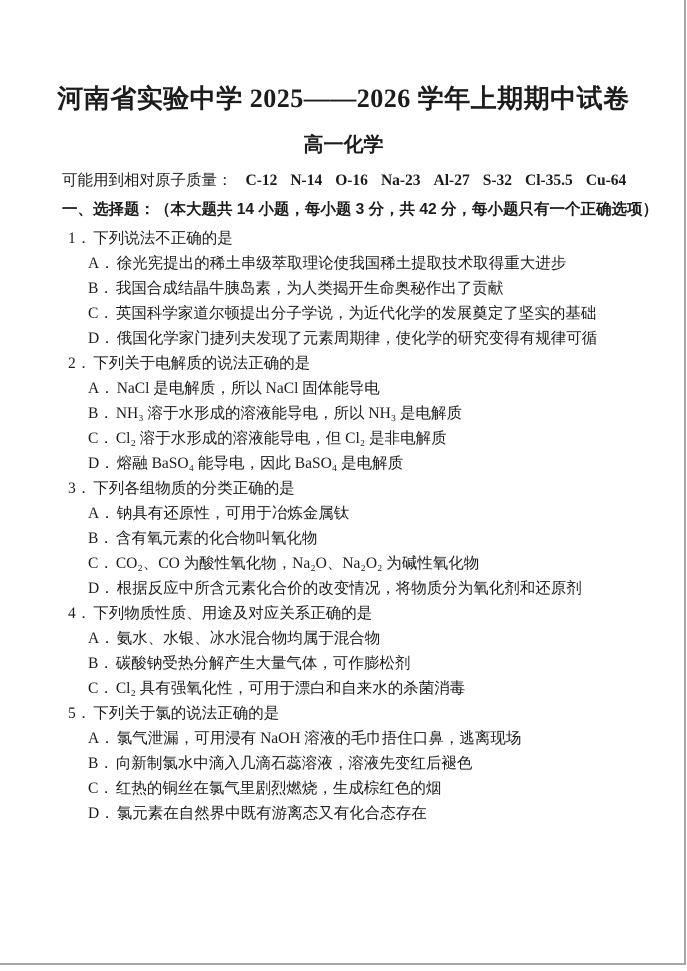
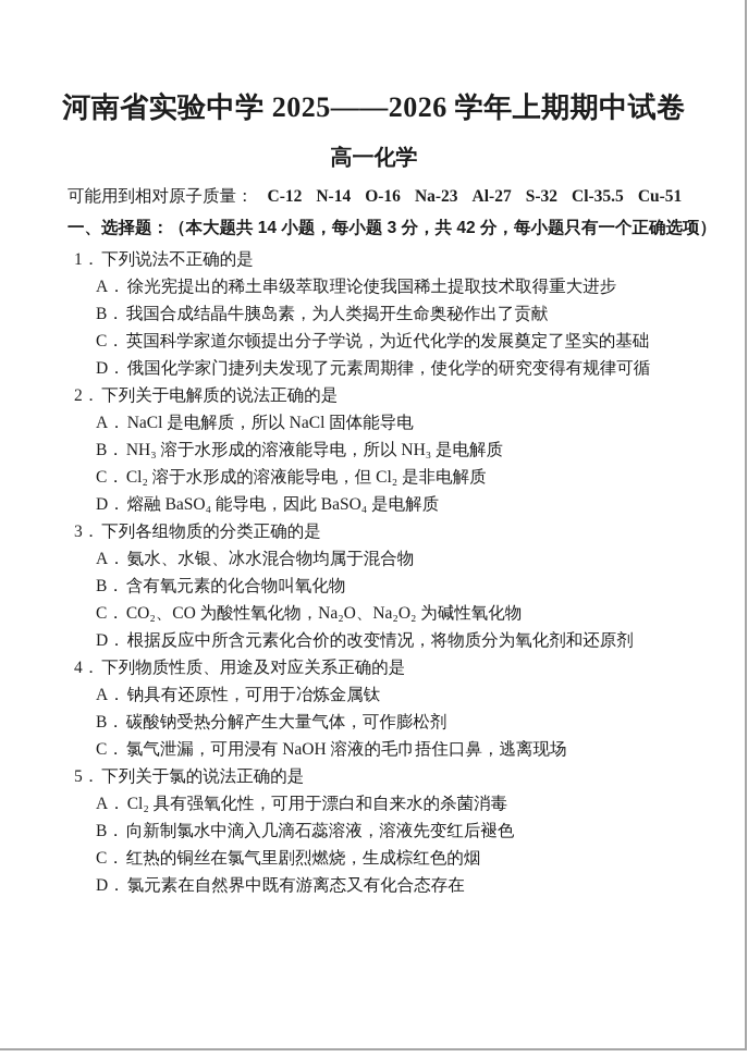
  河南省实验中学 2025——2026 学年上期期中试卷
  高一化学
- 可能用到相对原子质量： C-12 N-14 O-16 Na-23 Al-27 S-32 Cl-35.5 Cu-64
+ 可能用到相对原子质量： C-12 N-14 O-16 Na-23 Al-27 S-32 Cl-35.5 Cu-51
  一、选择题：（本大题共 14 小题，每小题 3 分，共 42 分，每小题只有一个正确选项）
  1．下列说法不正确的是
  A．徐光宪提出的稀土串级萃取理论使我国稀土提取技术取得重大进步
  B．我国合成结晶牛胰岛素，为人类揭开生命奥秘作出了贡献
  C．英国科学家道尔顿提出分子学说，为近代化学的发展奠定了坚实的基础
  D．俄国化学家门捷列夫发现了元素周期律，使化学的研究变得有规律可循
  2．下列关于电解质的说法正确的是
  A．NaCl 是电解质，所以 NaCl 固体能导电
  B．NH₃ 溶于水形成的溶液能导电，所以 NH₃ 是电解质
  C．Cl₂ 溶于水形成的溶液能导电，但 Cl₂ 是非电解质
  D．熔融 BaSO₄ 能导电，因此 BaSO₄ 是电解质
  3．下列各组物质的分类正确的是
- A．钠具有还原性，可用于冶炼金属钛
+ A．氨水、水银、冰水混合物均属于混合物
  B．含有氧元素的化合物叫氧化物
  C．CO₂、CO 为酸性氧化物，Na₂O、Na₂O₂ 为碱性氧化物
  D．根据反应中所含元素化合价的改变情况，将物质分为氧化剂和还原剂
  4．下列物质性质、用途及对应关系正确的是
- A．氨水、水银、冰水混合物均属于混合物
+ A．钠具有还原性，可用于冶炼金属钛
  B．碳酸钠受热分解产生大量气体，可作膨松剂
- C．Cl₂ 具有强氧化性，可用于漂白和自来水的杀菌消毒
+ C．氯气泄漏，可用浸有 NaOH 溶液的毛巾捂住口鼻，逃离现场
  5．下列关于氯的说法正确的是
- A．氯气泄漏，可用浸有 NaOH 溶液的毛巾捂住口鼻，逃离现场
+ A．Cl₂ 具有强氧化性，可用于漂白和自来水的杀菌消毒
  B．向新制氯水中滴入几滴石蕊溶液，溶液先变红后褪色
  C．红热的铜丝在氯气里剧烈燃烧，生成棕红色的烟
  D．氯元素在自然界中既有游离态又有化合态存在
